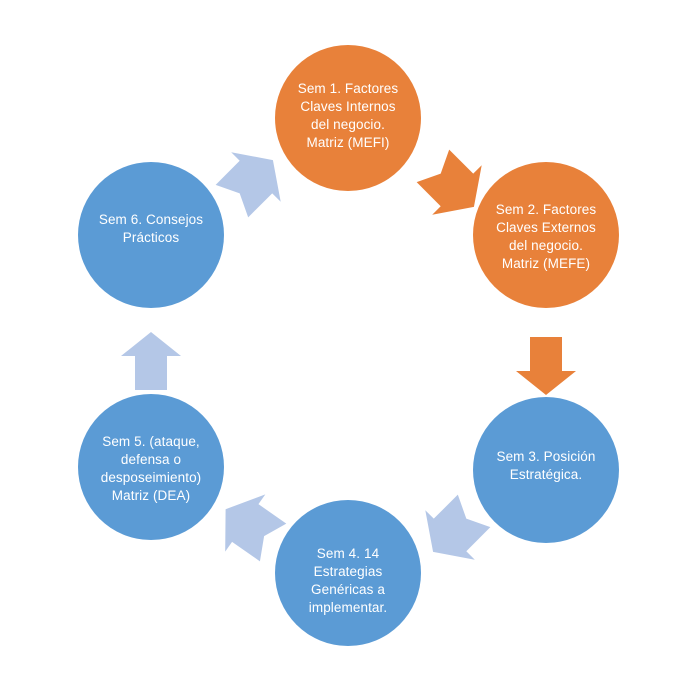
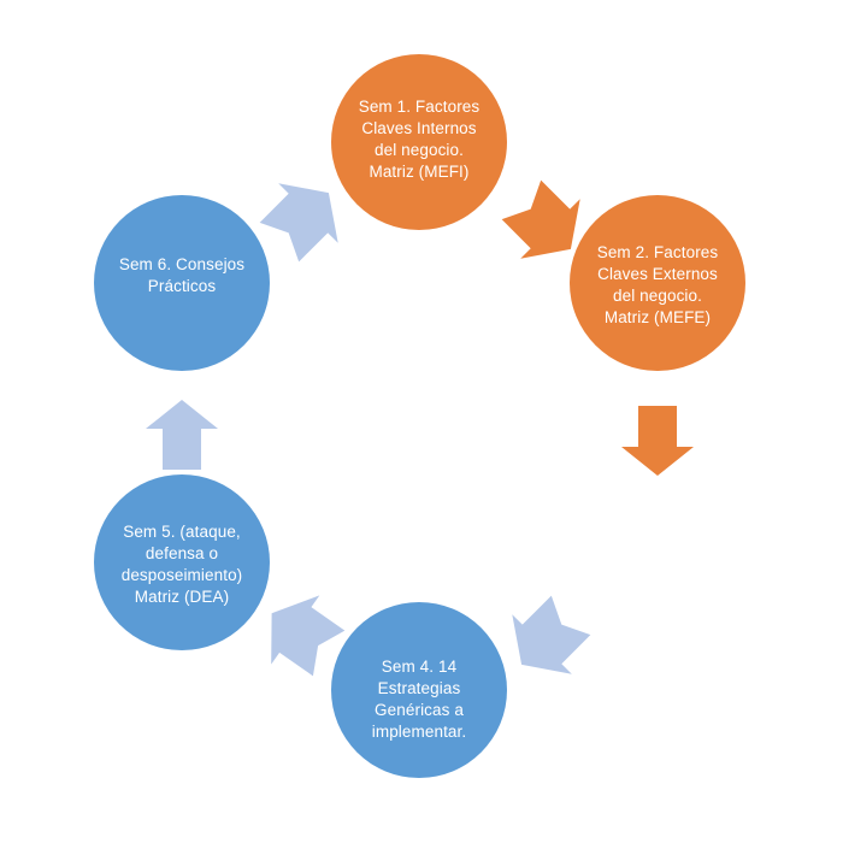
  Sem 1. Factores
  Claves Internos
  del negocio.
  Matriz (MEFI)
  Sem 2. Factores
  Claves Externos
  del negocio.
  Matriz (MEFE)
- Sem 3. Posición
- Estratégica.
  Sem 4. 14
  Estrategias
  Genéricas a
  implementar.
  Sem 5. (ataque,
  defensa o
  desposeimiento)
  Matriz (DEA)
  Sem 6. Consejos
  Prácticos
